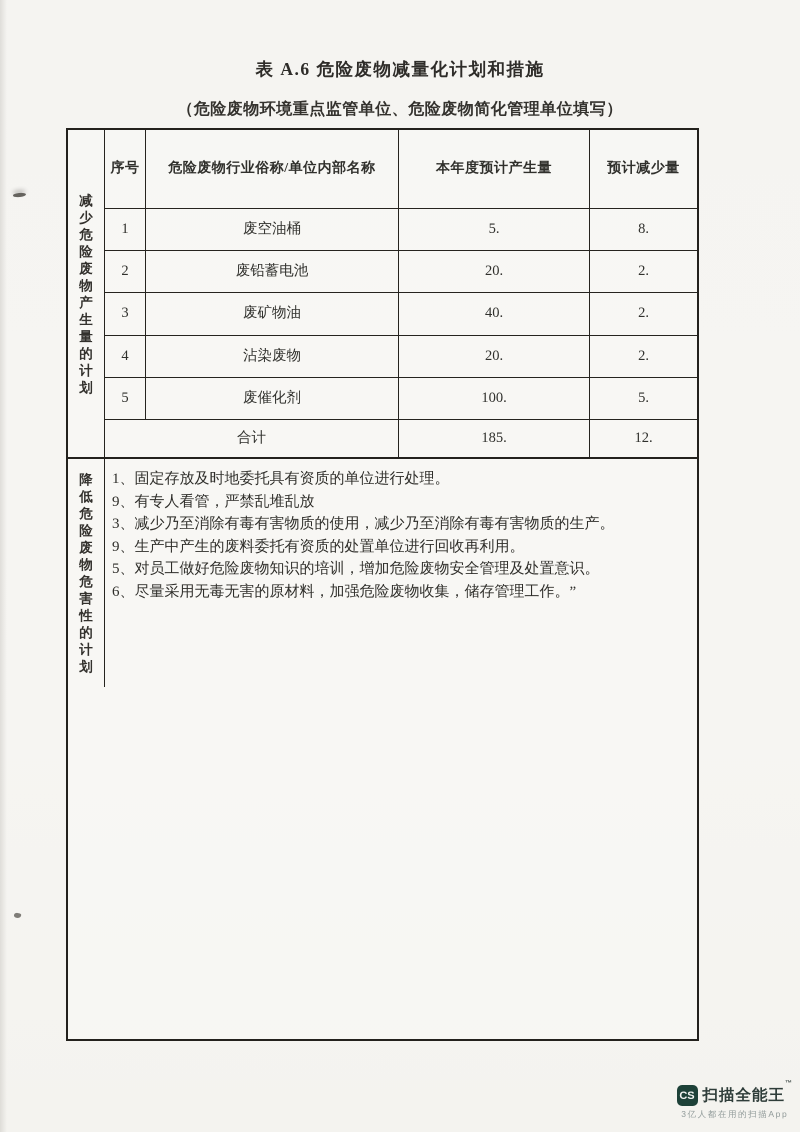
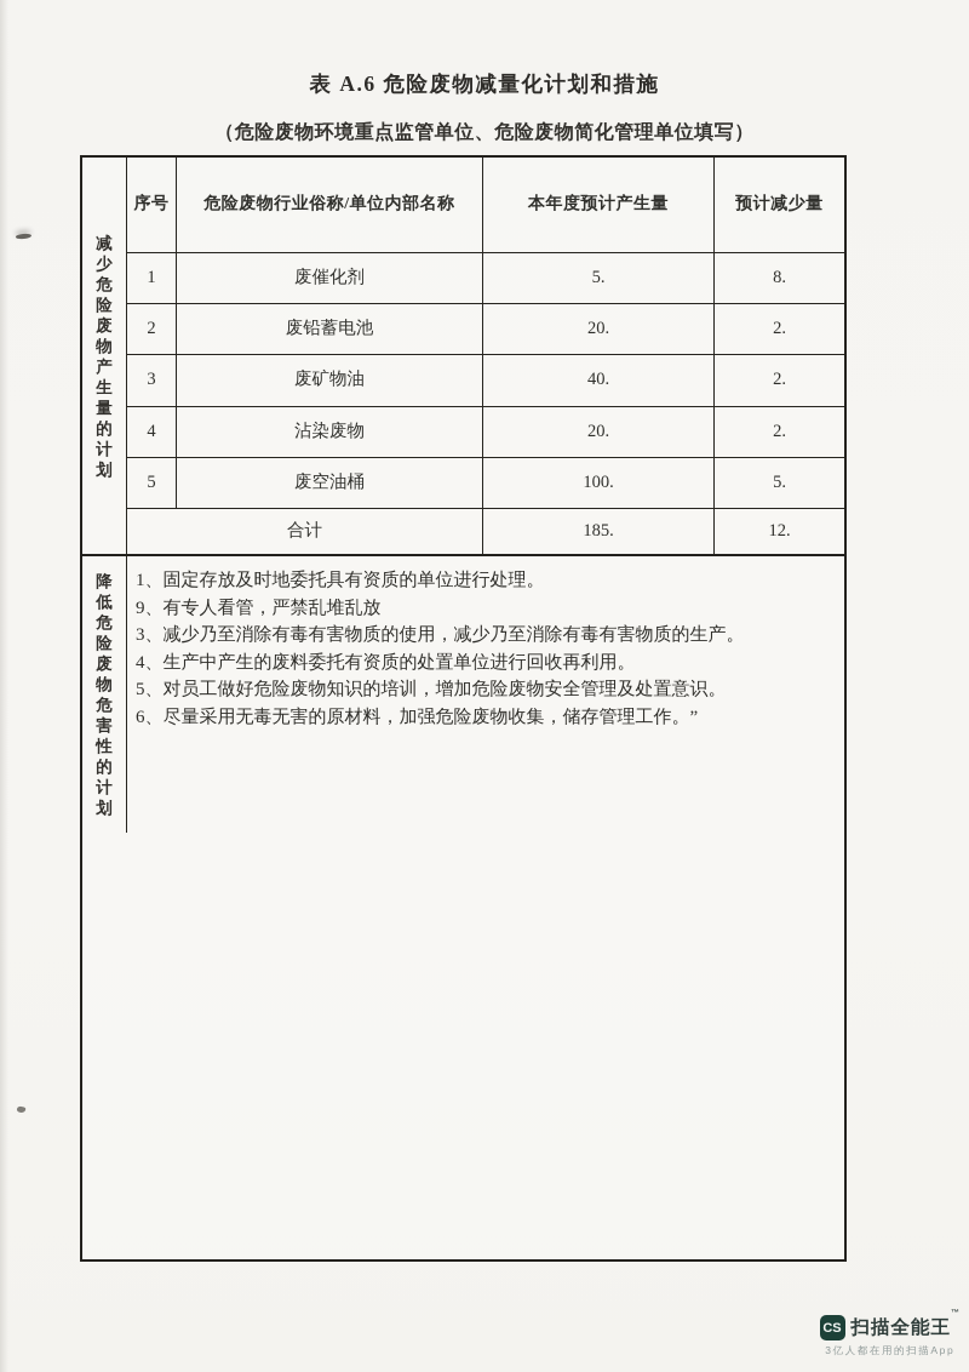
  表 A.6 危险废物减量化计划和措施
  （危险废物环境重点监管单位、危险废物简化管理单位填写）
  减少危险废物产生量的计划
  序号
  危险废物行业俗称/单位内部名称
  本年度预计产生量
  预计减少量
  1
- 废空油桶
+ 废催化剂
  5.
  8.
  2
  废铅蓄电池
  20.
  2.
  3
  废矿物油
  40.
  2.
  4
  沾染废物
  20.
  2.
  5
- 废催化剂
+ 废空油桶
  100.
  5.
  合计
  185.
  12.
  降低危险废物危害性的计划
  1、固定存放及时地委托具有资质的单位进行处理。
  9、有专人看管，严禁乱堆乱放
  3、减少乃至消除有毒有害物质的使用，减少乃至消除有毒有害物质的生产。
- 9、生产中产生的废料委托有资质的处置单位进行回收再利用。
+ 4、生产中产生的废料委托有资质的处置单位进行回收再利用。
  5、对员工做好危险废物知识的培训，增加危险废物安全管理及处置意识。
  6、尽量采用无毒无害的原材料，加强危险废物收集，储存管理工作。”
  CS
  扫描全能王
  3亿人都在用的扫描App
